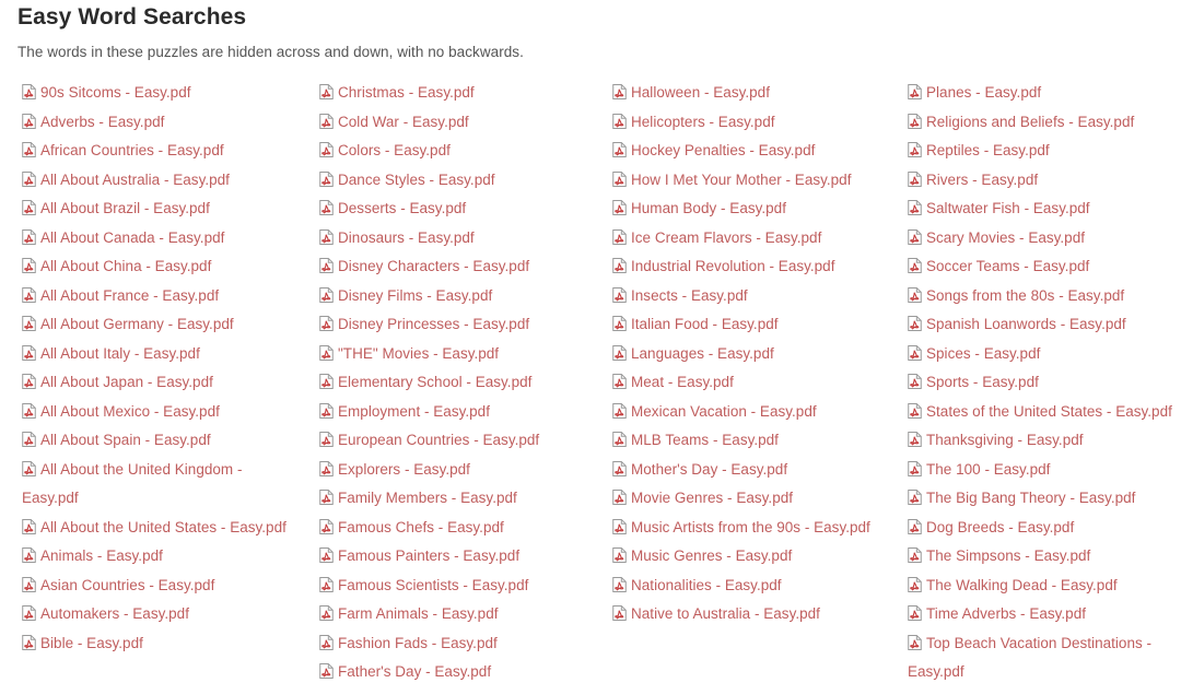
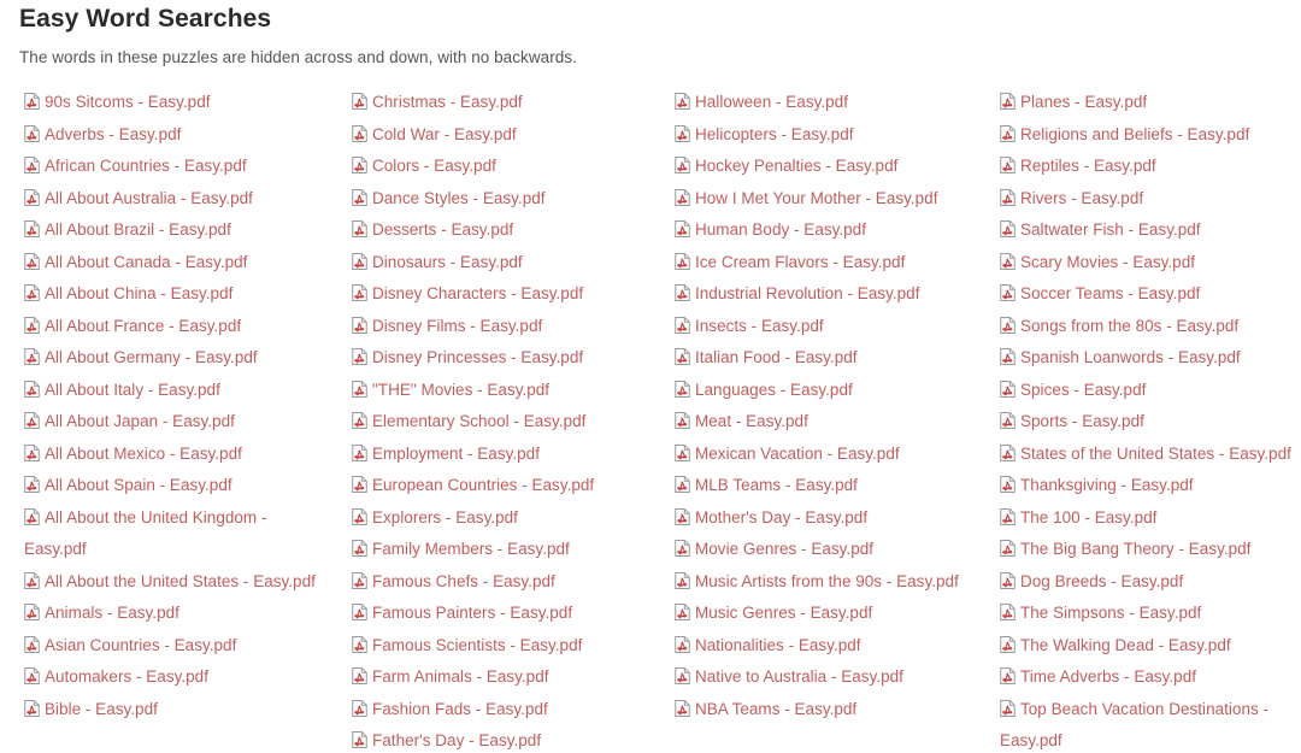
  Easy Word Searches
  The words in these puzzles are hidden across and down, with no backwards.
  90s Sitcoms - Easy.pdf
  Adverbs - Easy.pdf
  African Countries - Easy.pdf
  All About Australia - Easy.pdf
  All About Brazil - Easy.pdf
  All About Canada - Easy.pdf
  All About China - Easy.pdf
  All About France - Easy.pdf
  All About Germany - Easy.pdf
  All About Italy - Easy.pdf
  All About Japan - Easy.pdf
  All About Mexico - Easy.pdf
  All About Spain - Easy.pdf
  All About the United Kingdom - Easy.pdf
  All About the United States - Easy.pdf
  Animals - Easy.pdf
  Asian Countries - Easy.pdf
  Automakers - Easy.pdf
  Bible - Easy.pdf
  Christmas - Easy.pdf
  Cold War - Easy.pdf
  Colors - Easy.pdf
  Dance Styles - Easy.pdf
  Desserts - Easy.pdf
  Dinosaurs - Easy.pdf
  Disney Characters - Easy.pdf
  Disney Films - Easy.pdf
  Disney Princesses - Easy.pdf
  "THE" Movies - Easy.pdf
  Elementary School - Easy.pdf
  Employment - Easy.pdf
  European Countries - Easy.pdf
  Explorers - Easy.pdf
  Family Members - Easy.pdf
  Famous Chefs - Easy.pdf
  Famous Painters - Easy.pdf
  Famous Scientists - Easy.pdf
  Farm Animals - Easy.pdf
  Fashion Fads - Easy.pdf
  Father's Day - Easy.pdf
  Halloween - Easy.pdf
  Helicopters - Easy.pdf
  Hockey Penalties - Easy.pdf
  How I Met Your Mother - Easy.pdf
  Human Body - Easy.pdf
  Ice Cream Flavors - Easy.pdf
  Industrial Revolution - Easy.pdf
  Insects - Easy.pdf
  Italian Food - Easy.pdf
  Languages - Easy.pdf
  Meat - Easy.pdf
  Mexican Vacation - Easy.pdf
  MLB Teams - Easy.pdf
  Mother's Day - Easy.pdf
  Movie Genres - Easy.pdf
  Music Artists from the 90s - Easy.pdf
  Music Genres - Easy.pdf
  Nationalities - Easy.pdf
  Native to Australia - Easy.pdf
+ NBA Teams - Easy.pdf
  Planes - Easy.pdf
  Religions and Beliefs - Easy.pdf
  Reptiles - Easy.pdf
  Rivers - Easy.pdf
  Saltwater Fish - Easy.pdf
  Scary Movies - Easy.pdf
  Soccer Teams - Easy.pdf
  Songs from the 80s - Easy.pdf
  Spanish Loanwords - Easy.pdf
  Spices - Easy.pdf
  Sports - Easy.pdf
  States of the United States - Easy.pdf
  Thanksgiving - Easy.pdf
  The 100 - Easy.pdf
  The Big Bang Theory - Easy.pdf
  Dog Breeds - Easy.pdf
  The Simpsons - Easy.pdf
  The Walking Dead - Easy.pdf
  Time Adverbs - Easy.pdf
  Top Beach Vacation Destinations - Easy.pdf
